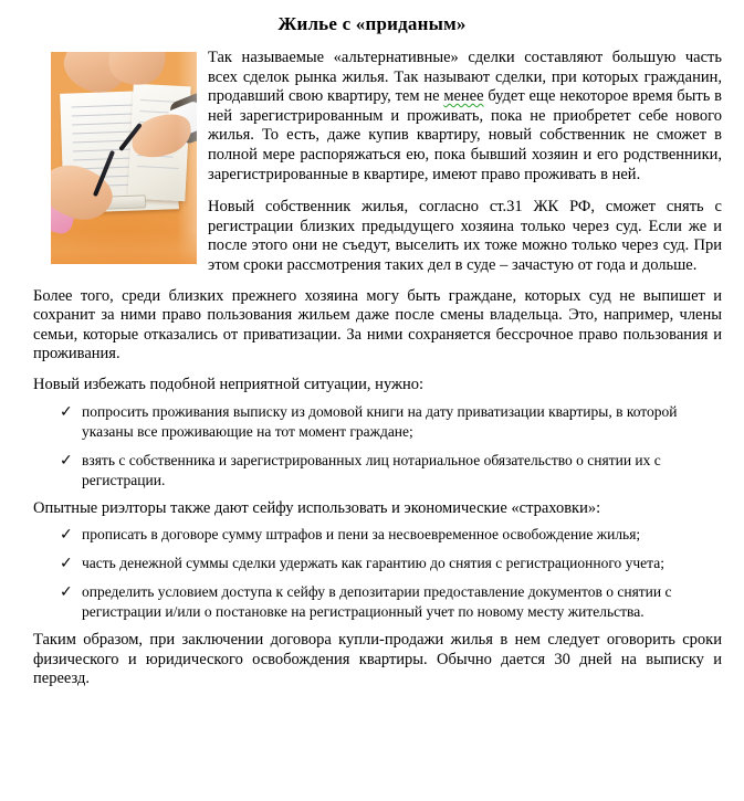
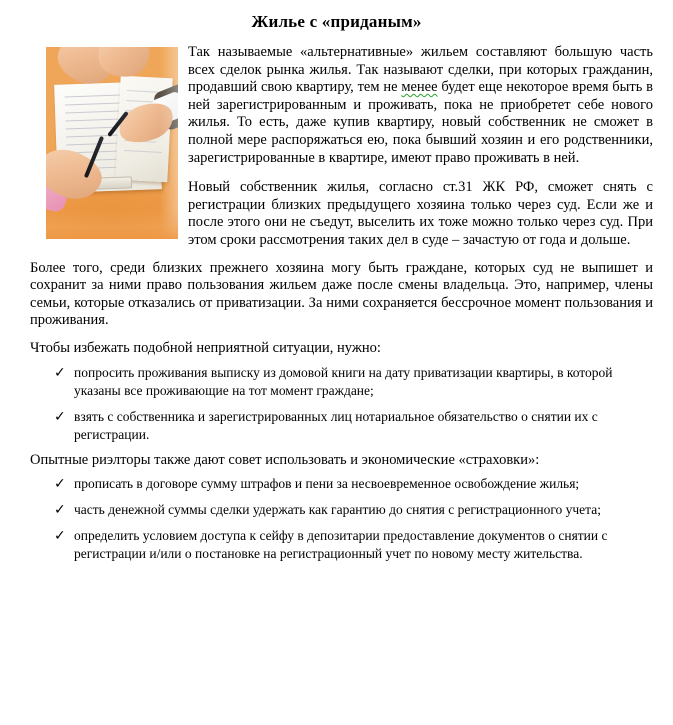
  Жилье с «приданым»
- Так называемые «альтернативные» сделки составляют большую часть всех сделок рынка жилья. Так называют сделки, при которых гражданин, продавший свою квартиру, тем не менее будет еще некоторое время быть в ней зарегистрированным и проживать, пока не приобретет себе нового жилья. То есть, даже купив квартиру, новый собственник не сможет в полной мере распоряжаться ею, пока бывший хозяин и его родственники, зарегистрированные в квартире, имеют право проживать в ней.
+ Так называемые «альтернативные» жильем составляют большую часть всех сделок рынка жилья. Так называют сделки, при которых гражданин, продавший свою квартиру, тем не менее будет еще некоторое время быть в ней зарегистрированным и проживать, пока не приобретет себе нового жилья. То есть, даже купив квартиру, новый собственник не сможет в полной мере распоряжаться ею, пока бывший хозяин и его родственники, зарегистрированные в квартире, имеют право проживать в ней.
  Новый собственник жилья, согласно ст.31 ЖК РФ, сможет снять с регистрации близких предыдущего хозяина только через суд. Если же и после этого они не съедут, выселить их тоже можно только через суд. При этом сроки рассмотрения таких дел в суде – зачастую от года и дольше.
- Более того, среди близких прежнего хозяина могу быть граждане, которых суд не выпишет и сохранит за ними право пользования жильем даже после смены владельца. Это, например, члены семьи, которые отказались от приватизации. За ними сохраняется бессрочное право пользования и проживания.
+ Более того, среди близких прежнего хозяина могу быть граждане, которых суд не выпишет и сохранит за ними право пользования жильем даже после смены владельца. Это, например, члены семьи, которые отказались от приватизации. За ними сохраняется бессрочное момент пользования и проживания.
- Новый избежать подобной неприятной ситуации, нужно:
+ Чтобы избежать подобной неприятной ситуации, нужно:
  ✓
  попросить проживания выписку из домовой книги на дату приватизации квартиры, в которой указаны все проживающие на тот момент граждане;
  ✓
  взять с собственника и зарегистрированных лиц нотариальное обязательство о снятии их с регистрации.
- Опытные риэлторы также дают сейфу использовать и экономические «страховки»:
+ Опытные риэлторы также дают совет использовать и экономические «страховки»:
  ✓
  прописать в договоре сумму штрафов и пени за несвоевременное освобождение жилья;
  ✓
  часть денежной суммы сделки удержать как гарантию до снятия с регистрационного учета;
  ✓
  определить условием доступа к сейфу в депозитарии предоставление документов о снятии с регистрации и/или о постановке на регистрационный учет по новому месту жительства.
- Таким образом, при заключении договора купли-продажи жилья в нем следует оговорить сроки физического и юридического освобождения квартиры. Обычно дается 30 дней на выписку и переезд.
